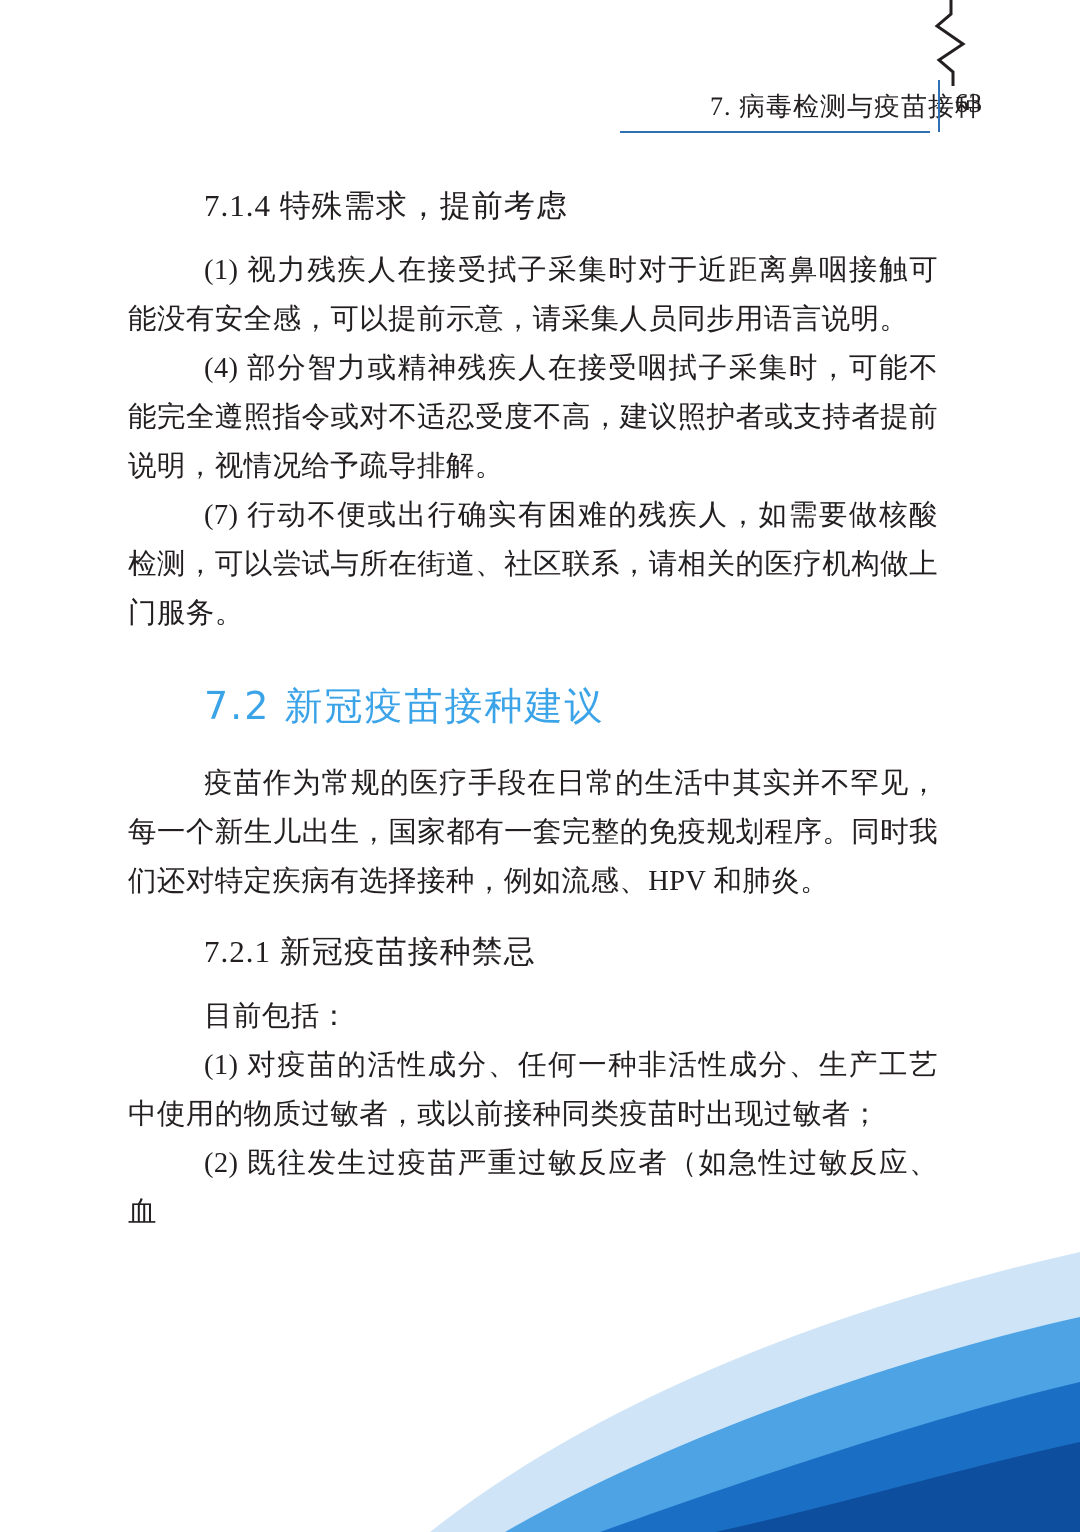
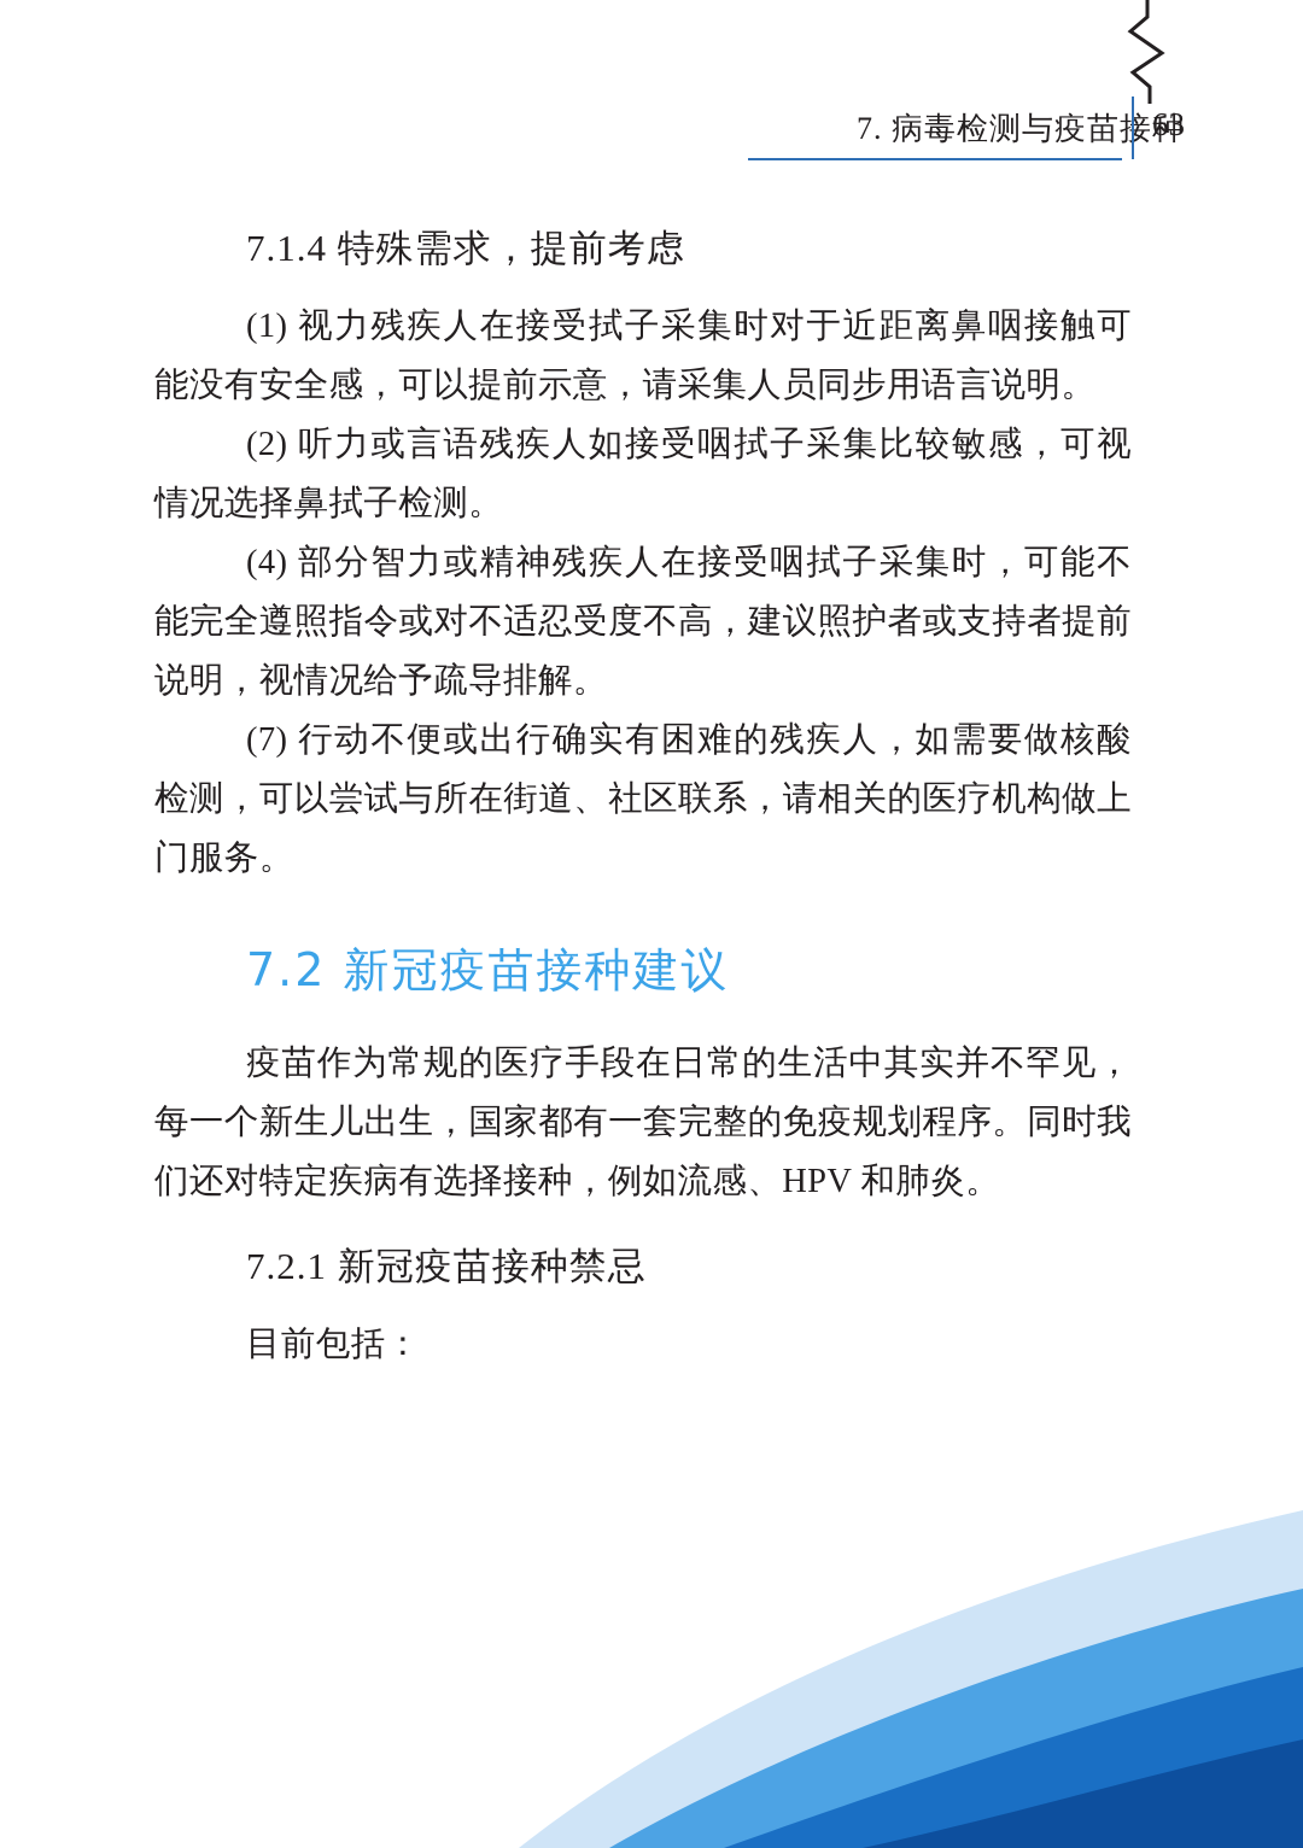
  7. 病毒检测与疫苗接种
  63
  7.1.4 特殊需求，提前考虑
  (1) 视力残疾人在接受拭子采集时对于近距离鼻咽接触可能没有安全感，可以提前示意，请采集人员同步用语言说明。
+ (2) 听力或言语残疾人如接受咽拭子采集比较敏感，可视情况选择鼻拭子检测。
  (4) 部分智力或精神残疾人在接受咽拭子采集时，可能不能完全遵照指令或对不适忍受度不高，建议照护者或支持者提前说明，视情况给予疏导排解。
  (7) 行动不便或出行确实有困难的残疾人，如需要做核酸检测，可以尝试与所在街道、社区联系，请相关的医疗机构做上门服务。
  7.2 新冠疫苗接种建议
  疫苗作为常规的医疗手段在日常的生活中其实并不罕见，每一个新生儿出生，国家都有一套完整的免疫规划程序。同时我们还对特定疾病有选择接种，例如流感、HPV 和肺炎。
  7.2.1 新冠疫苗接种禁忌
  目前包括：
- (1) 对疫苗的活性成分、任何一种非活性成分、生产工艺中使用的物质过敏者，或以前接种同类疫苗时出现过敏者；
- (2) 既往发生过疫苗严重过敏反应者（如急性过敏反应、血
